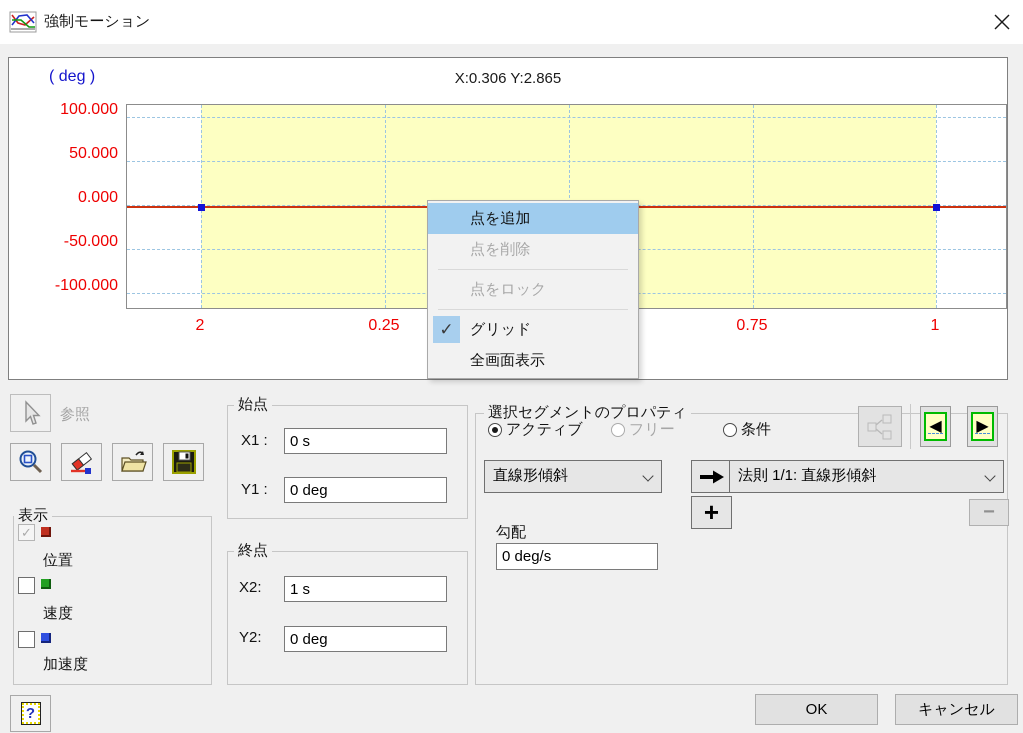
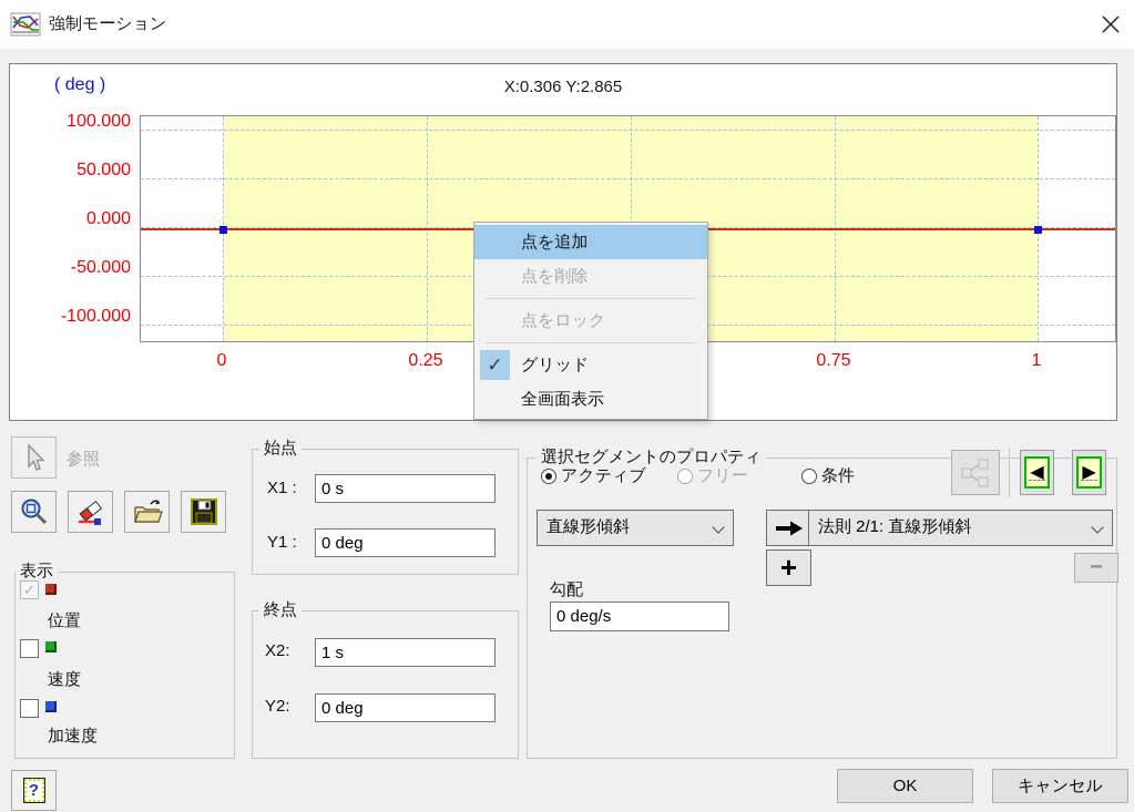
  強制モーション
  ( deg )
  X:0.306 Y:2.865
  100.000
  50.000
  0.000
  -50.000
  -100.000
- 2
+ 0
  0.25
  0.75
  1
  点を追加
  点を削除
  点をロック
  ✓
  グリッド
  全画面表示
  参照
  表示
  ✓
  位置
  速度
  加速度
  ?
  始点
  X1 :
  0 s
  Y1 :
  0 deg
  終点
  X2:
  1 s
  Y2:
  0 deg
  選択セグメントのプロパティ
  アクティブ
  フリー
  条件
  直線形傾斜
- 法則 1/1: 直線形傾斜
+ 法則 2/1: 直線形傾斜
  +
  −
  勾配
  0 deg/s
  ◀
  ▶
  OK
  キャンセル
